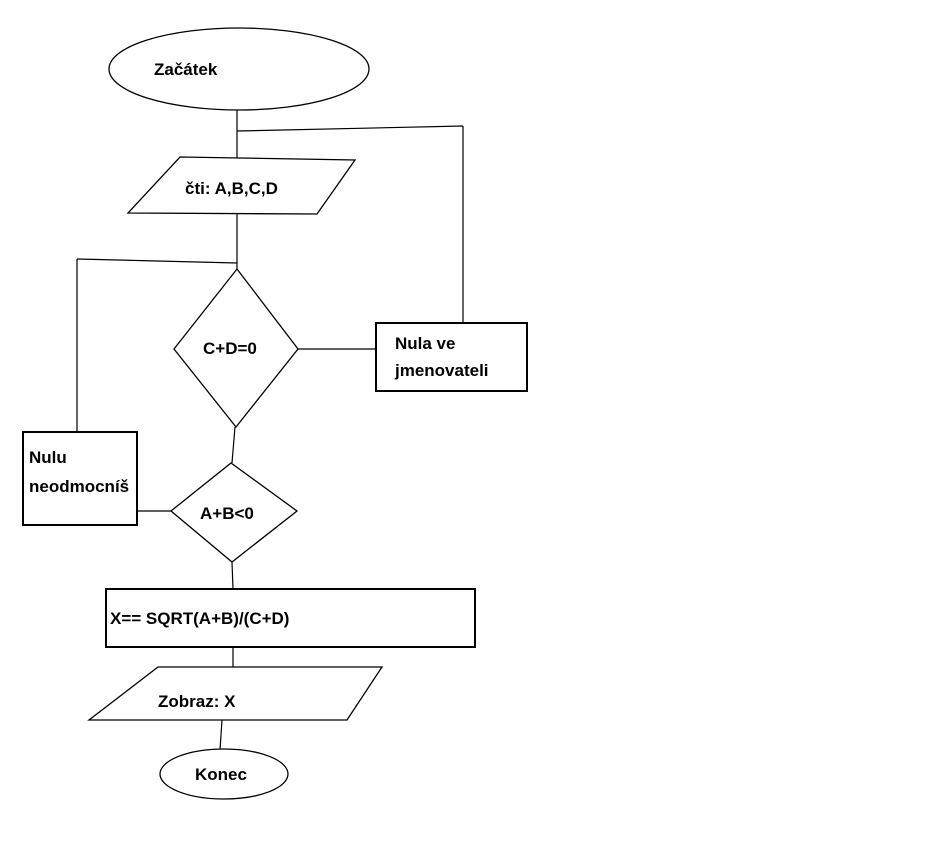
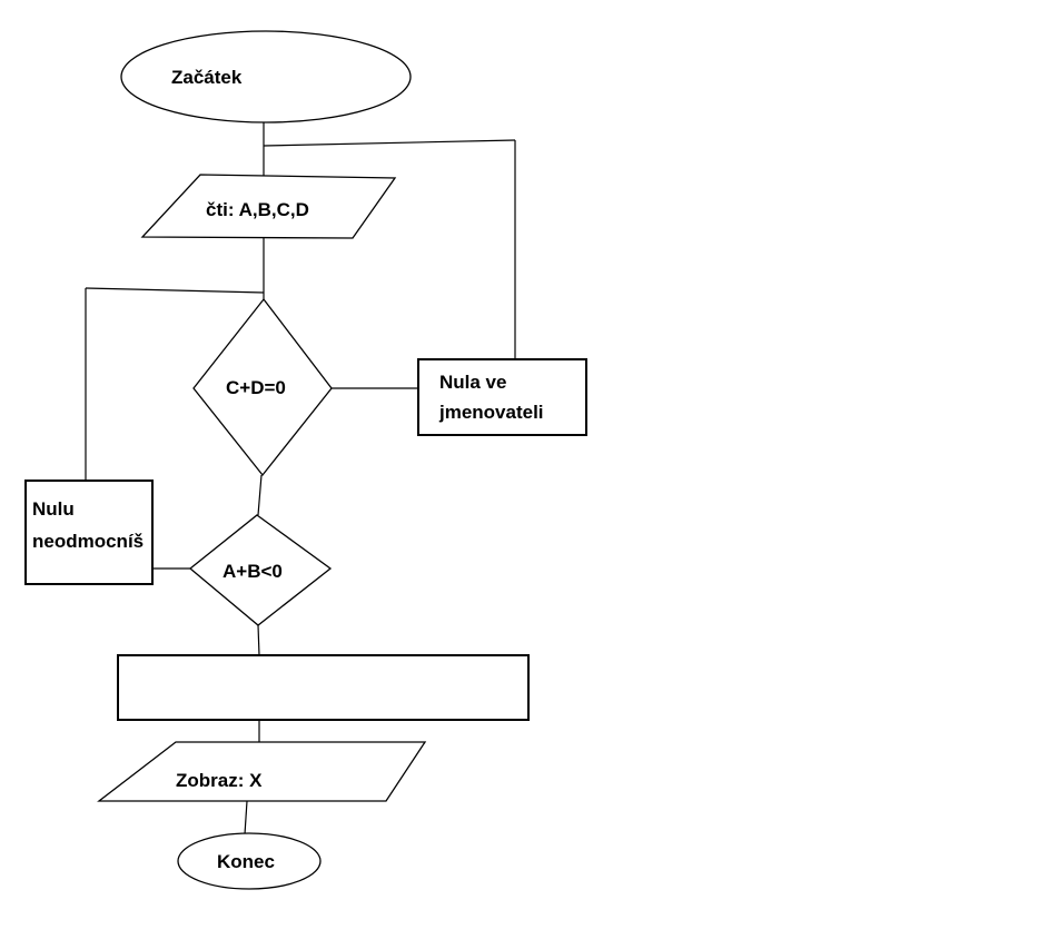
  Začátek
  čti: A,B,C,D
  C+D=0
  Nula ve
  jmenovateli
  Nulu
  neodmocníš
  A+B<0
- X== SQRT(A+B)/(C+D)
  Zobraz: X
  Konec
